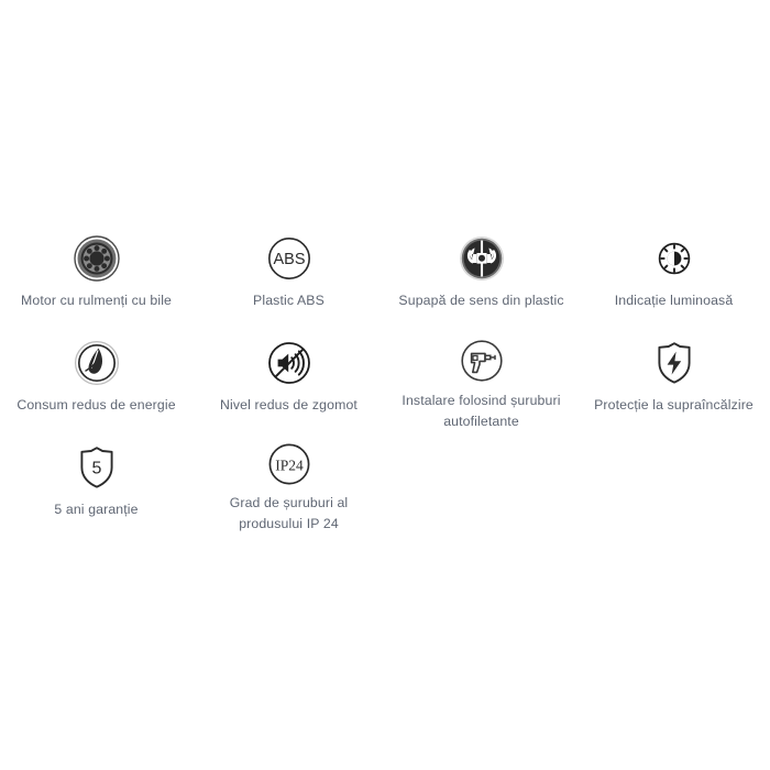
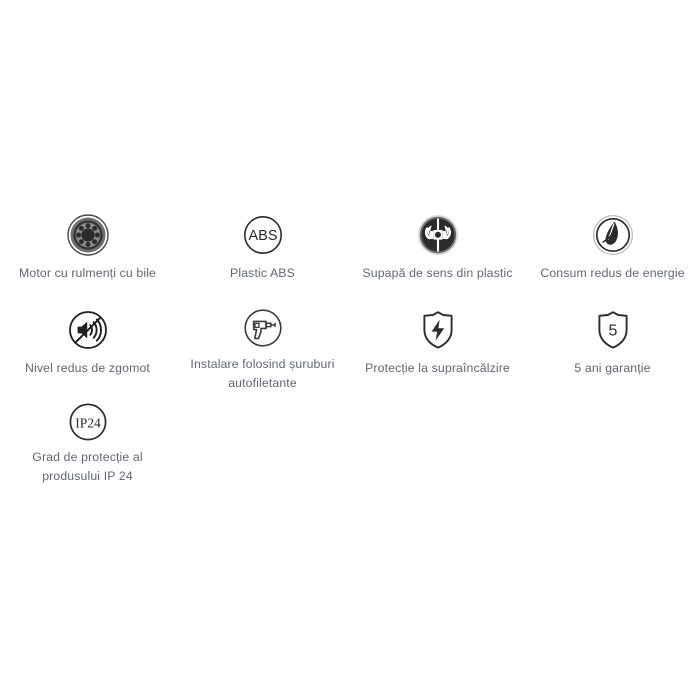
  Motor cu rulmenți cu bile
  ABS
  Plastic ABS
  Supapă de sens din plastic
- Indicație luminoasă
  Consum redus de energie
  Nivel redus de zgomot
  Instalare folosind șuruburi autofiletante
  Protecție la supraîncălzire
  5
  5 ani garanție
  IP24
- Grad de șuruburi al produsului IP 24
+ Grad de protecție al produsului IP 24
